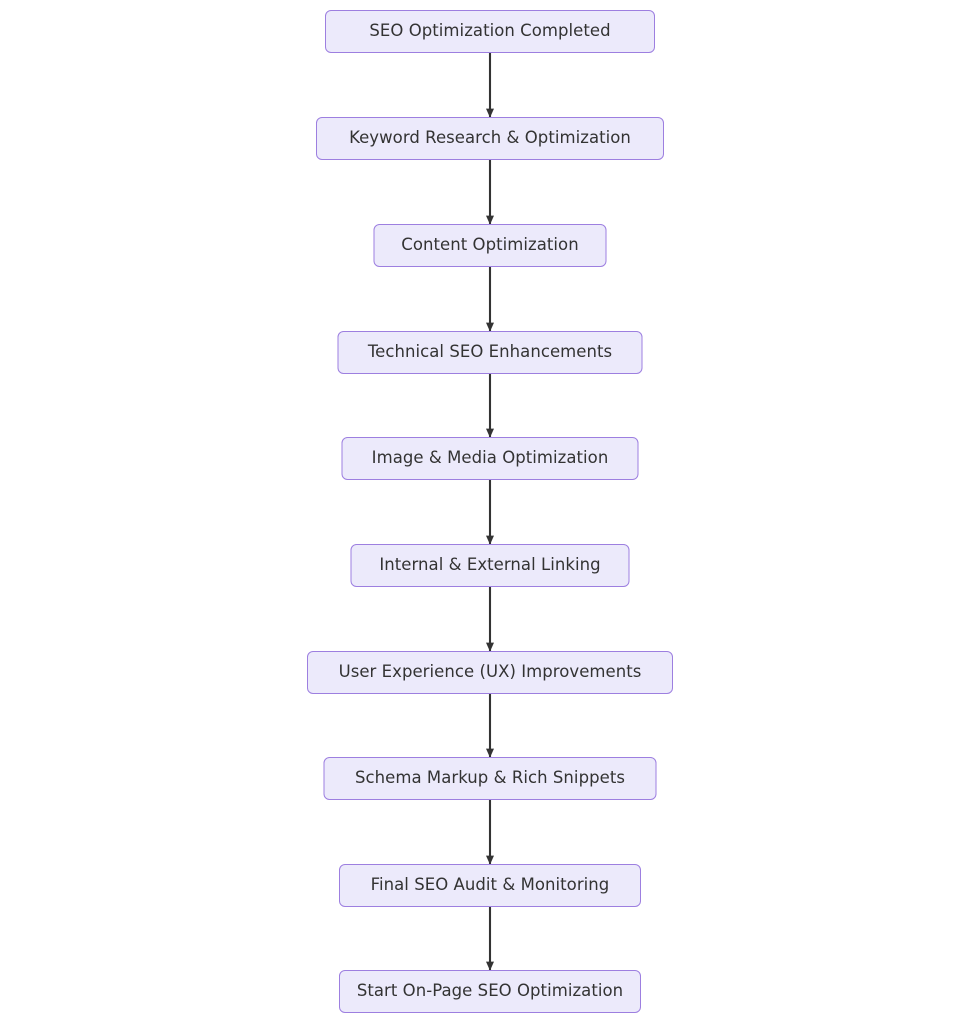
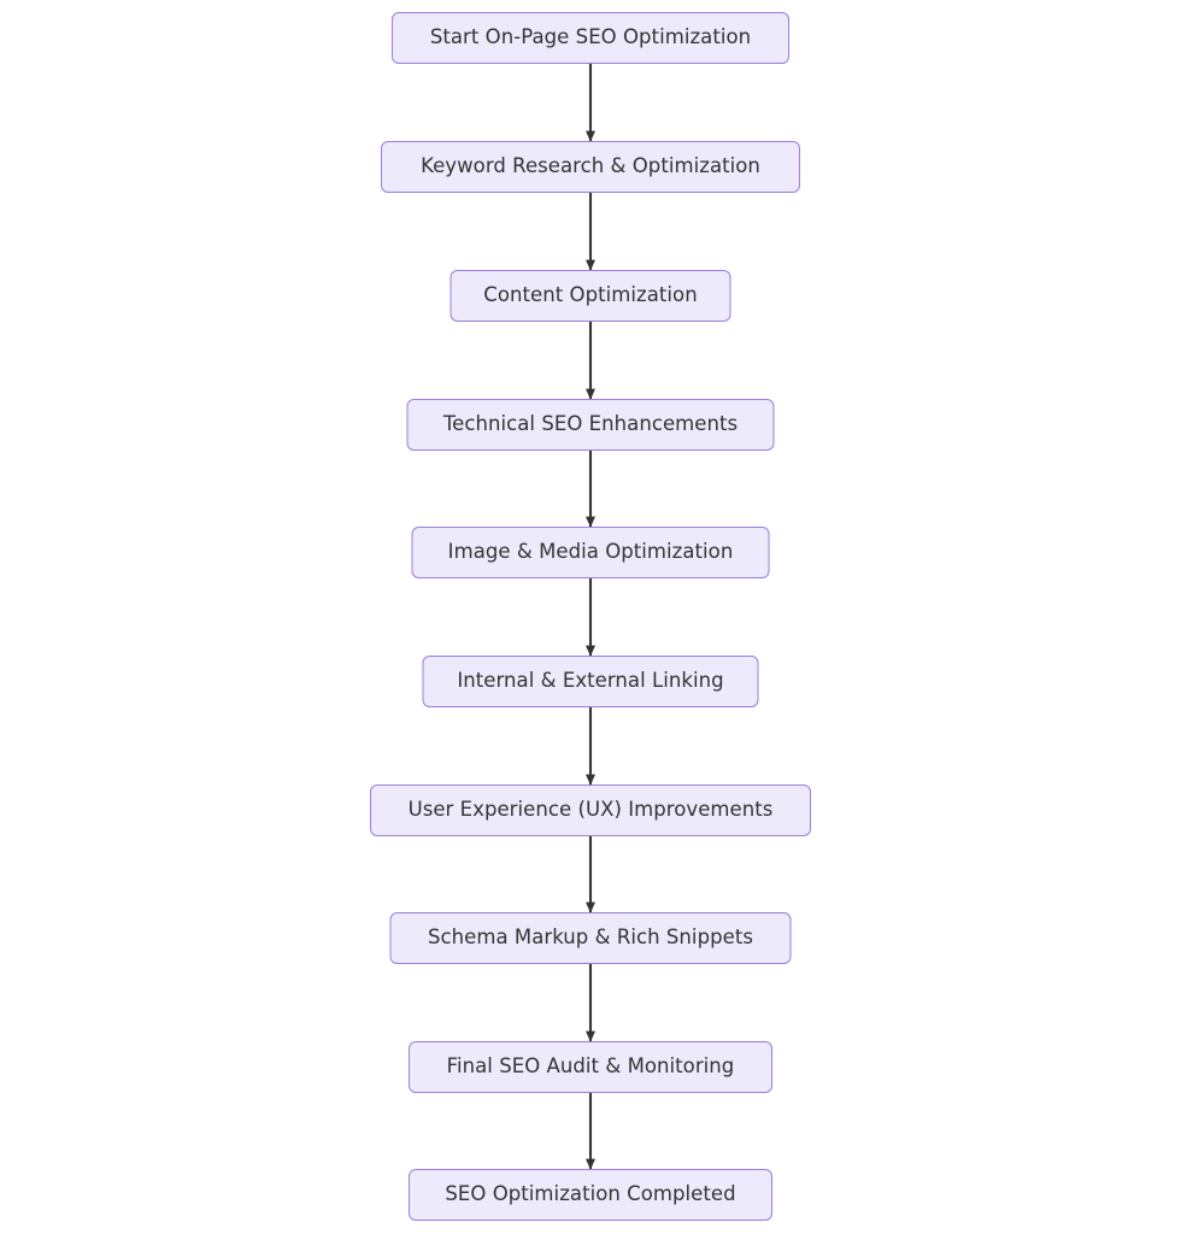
- SEO Optimization Completed
+ Start On-Page SEO Optimization
  Keyword Research & Optimization
  Content Optimization
  Technical SEO Enhancements
  Image & Media Optimization
  Internal & External Linking
  User Experience (UX) Improvements
  Schema Markup & Rich Snippets
  Final SEO Audit & Monitoring
- Start On-Page SEO Optimization
+ SEO Optimization Completed
